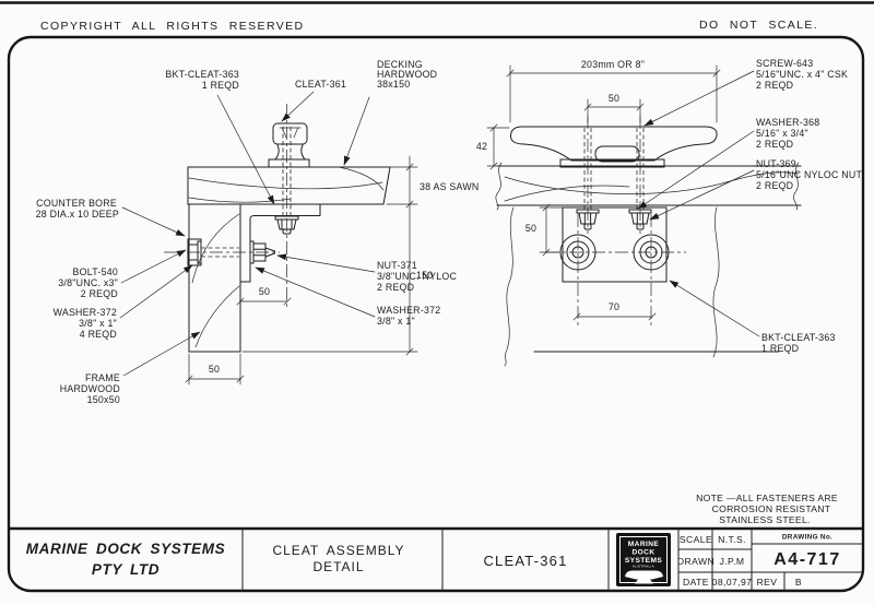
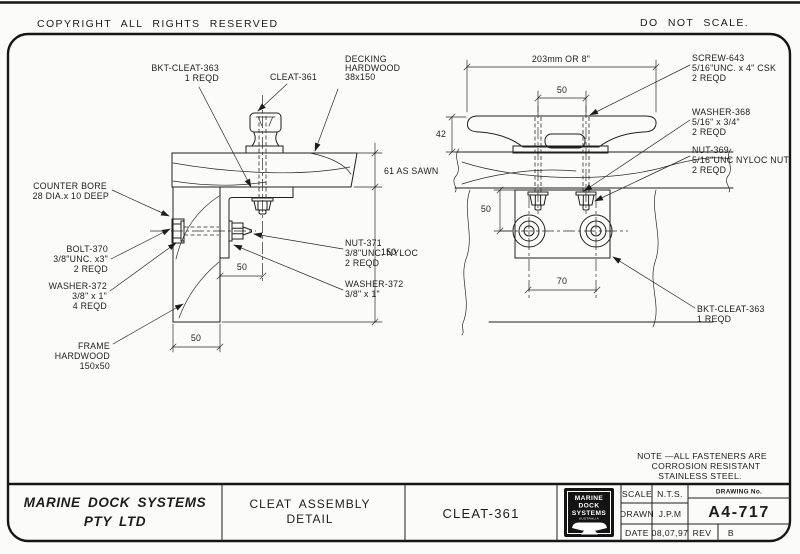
  COPYRIGHT ALL RIGHTS RESERVED
  DO NOT SCALE.
  50
  50
- 38 AS SAWN
+ 61 AS SAWN
  150
  BKT-CLEAT-363
  1 REQD
  CLEAT-361
  DECKING
  HARDWOOD
  38x150
  COUNTER BORE
  28 DIA.x 10 DEEP
- BOLT-540
+ BOLT-370
  3/8"UNC. x3"
  2 REQD
  WASHER-372
  3/8" x 1"
  4 REQD
  NUT-371
  3/8"UNC. NYLOC
  2 REQD
  WASHER-372
  3/8" x 1"
  FRAME
  HARDWOOD
  150x50
  203mm OR 8"
  50
  42
  50
  70
  SCREW-643
  5/16"UNC. x 4" CSK
  2 REQD
  WASHER-368
  5/16" x 3/4"
  2 REQD
  NUT-369
  5/16"UNC NYLOC NUT
  2 REQD
  BKT-CLEAT-363
  1 REQD
  NOTE —ALL FASTENERS ARE
  CORROSION RESISTANT
  STAINLESS STEEL.
  MARINE DOCK SYSTEMS
  PTY LTD
  CLEAT ASSEMBLY
  DETAIL
  CLEAT-361
  SCALE
  N.T.S.
  DRAWN
  J.P.M
  DATE
  08,07,97
  A4-717
  REV
  B
